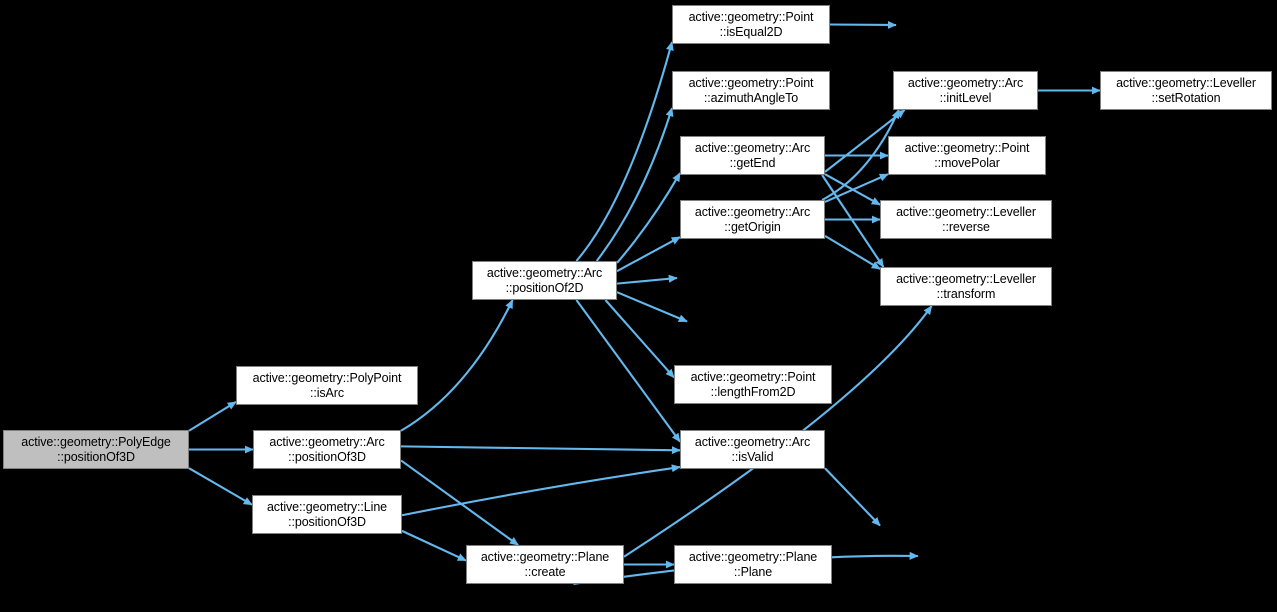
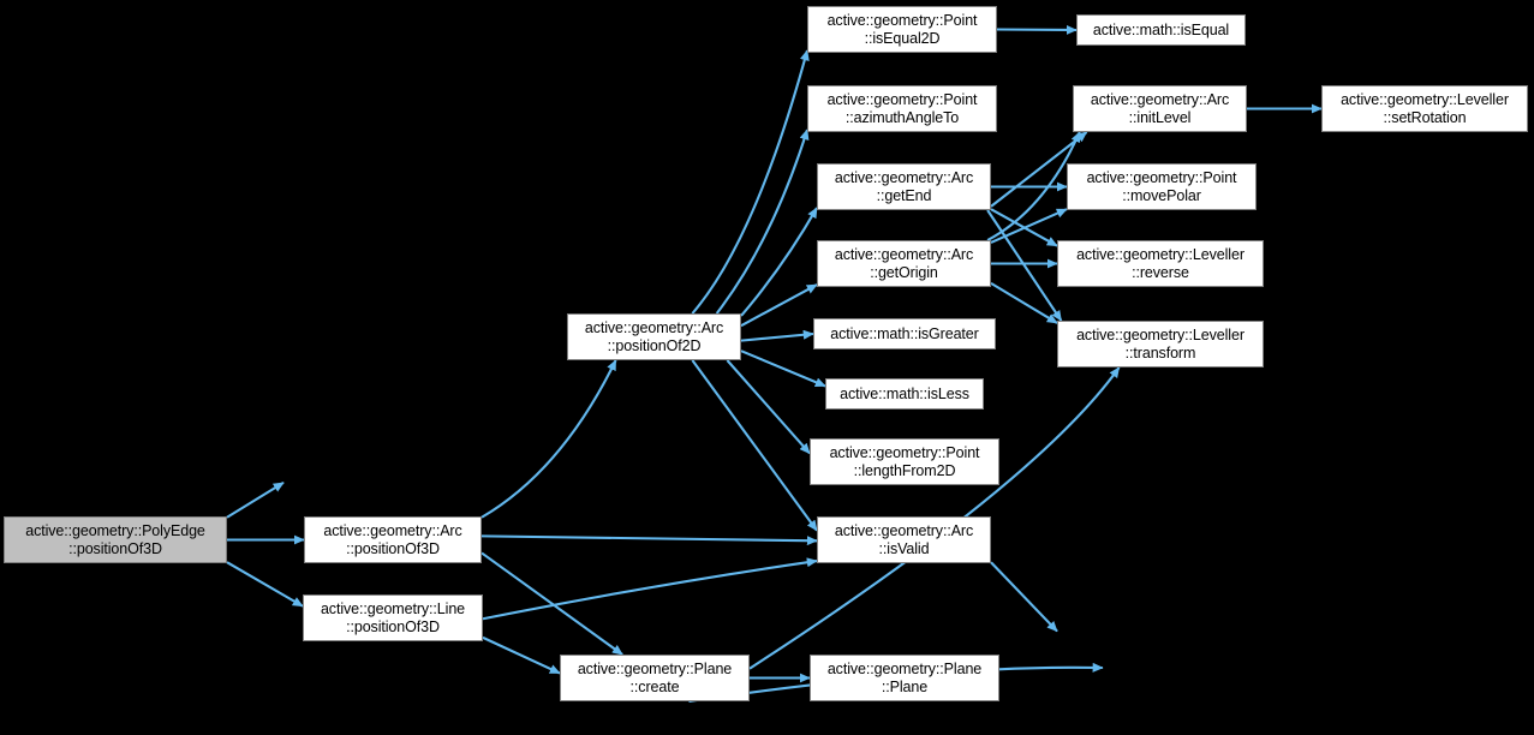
  active::geometry::PolyEdge
  ::positionOf3D
- active::geometry::PolyPoint
- ::isArc
  active::geometry::Arc
  ::positionOf3D
  active::geometry::Line
  ::positionOf3D
  active::geometry::Arc
  ::positionOf2D
  active::geometry::Plane
  ::create
  active::geometry::Point
  ::isEqual2D
  active::geometry::Point
  ::azimuthAngleTo
  active::geometry::Arc
  ::getEnd
  active::geometry::Arc
  ::getOrigin
+ active::math::isGreater
+ active::math::isLess
  active::geometry::Point
  ::lengthFrom2D
  active::geometry::Arc
  ::isValid
  active::geometry::Plane
  ::Plane
+ active::math::isEqual
  active::geometry::Arc
  ::initLevel
  active::geometry::Point
  ::movePolar
  active::geometry::Leveller
  ::reverse
  active::geometry::Leveller
  ::transform
  active::geometry::Leveller
  ::setRotation
